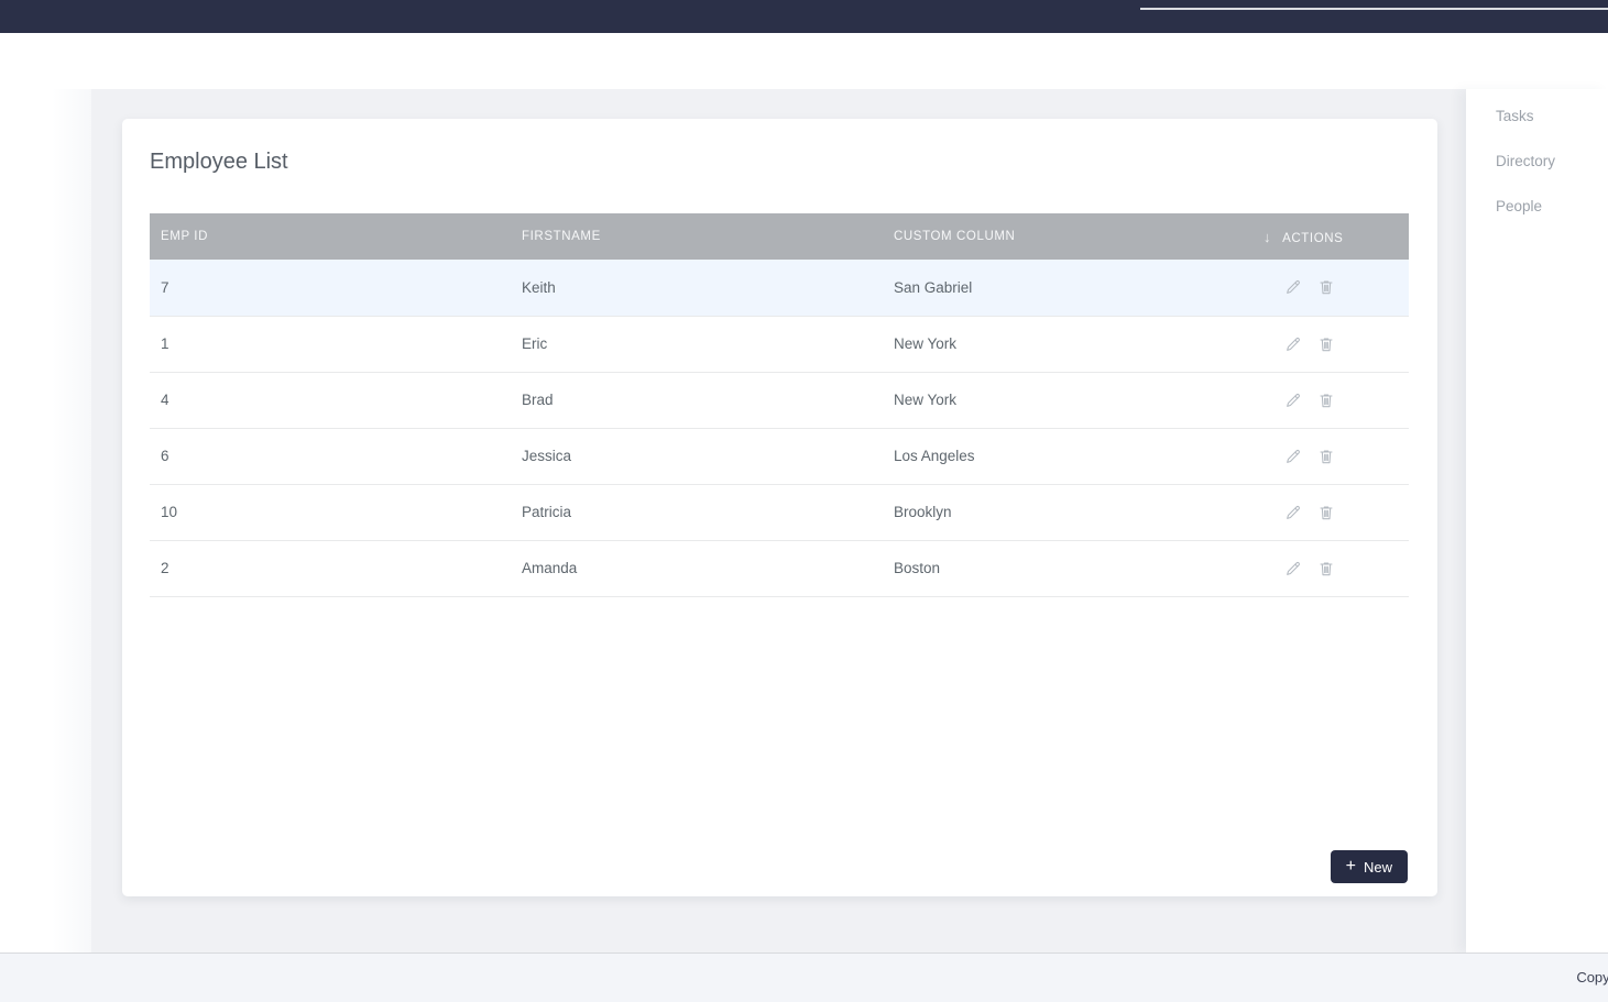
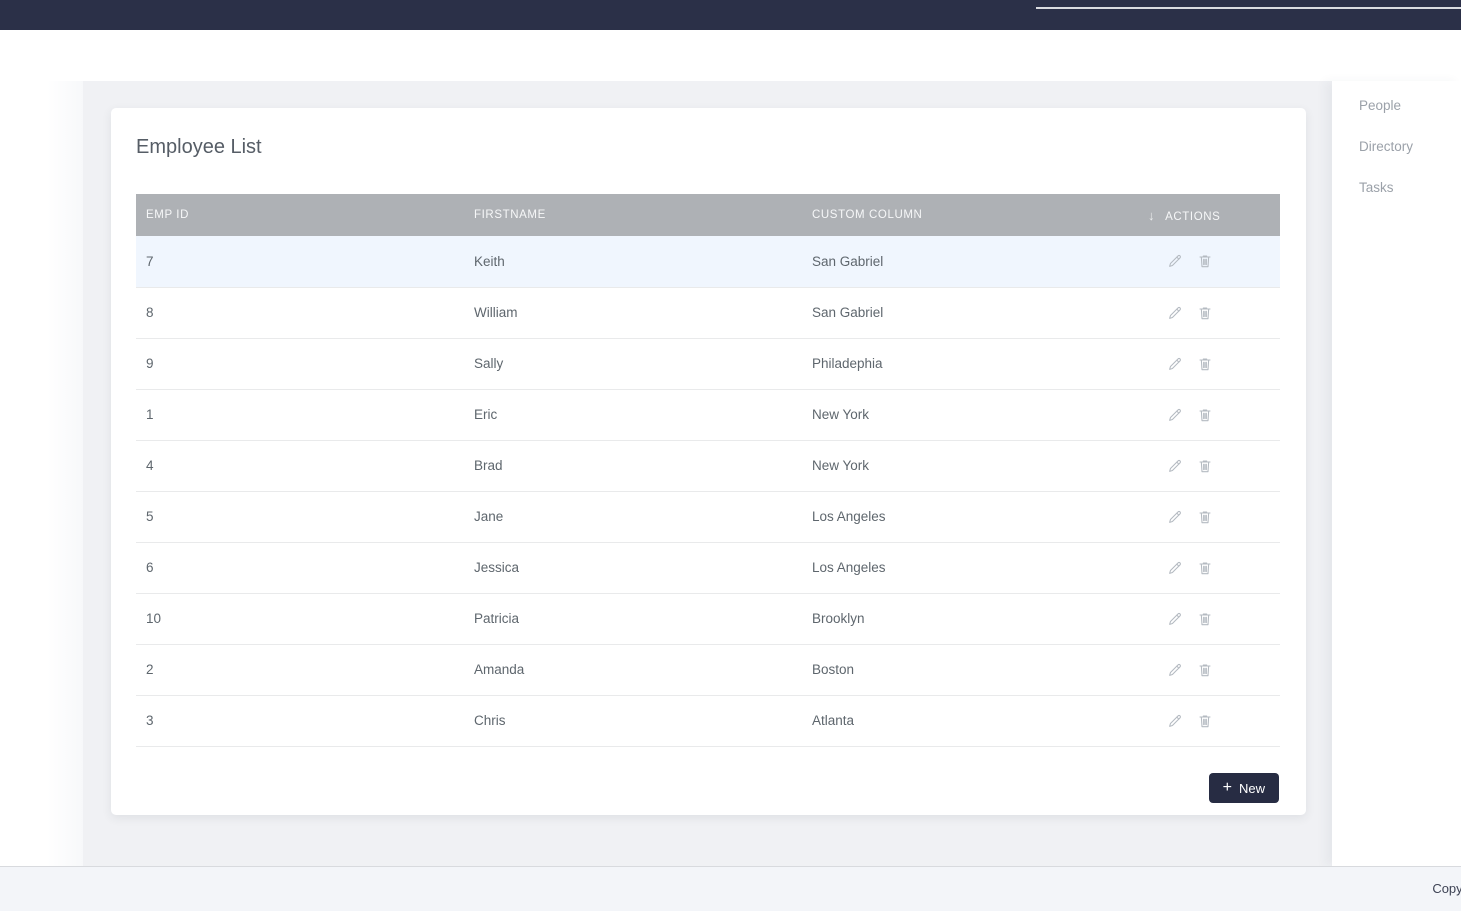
- Tasks
+ People
  Directory
- People
+ Tasks
  Employee List
  EMP ID	FIRSTNAME	CUSTOM COLUMN	↓ ACTIONS
  7	Keith	San Gabriel
+ 8	William	San Gabriel
+ 9	Sally	Philadephia
  1	Eric	New York
  4	Brad	New York
+ 5	Jane	Los Angeles
  6	Jessica	Los Angeles
  10	Patricia	Brooklyn
  2	Amanda	Boston
+ 3	Chris	Atlanta
  +
  New
  Copy
